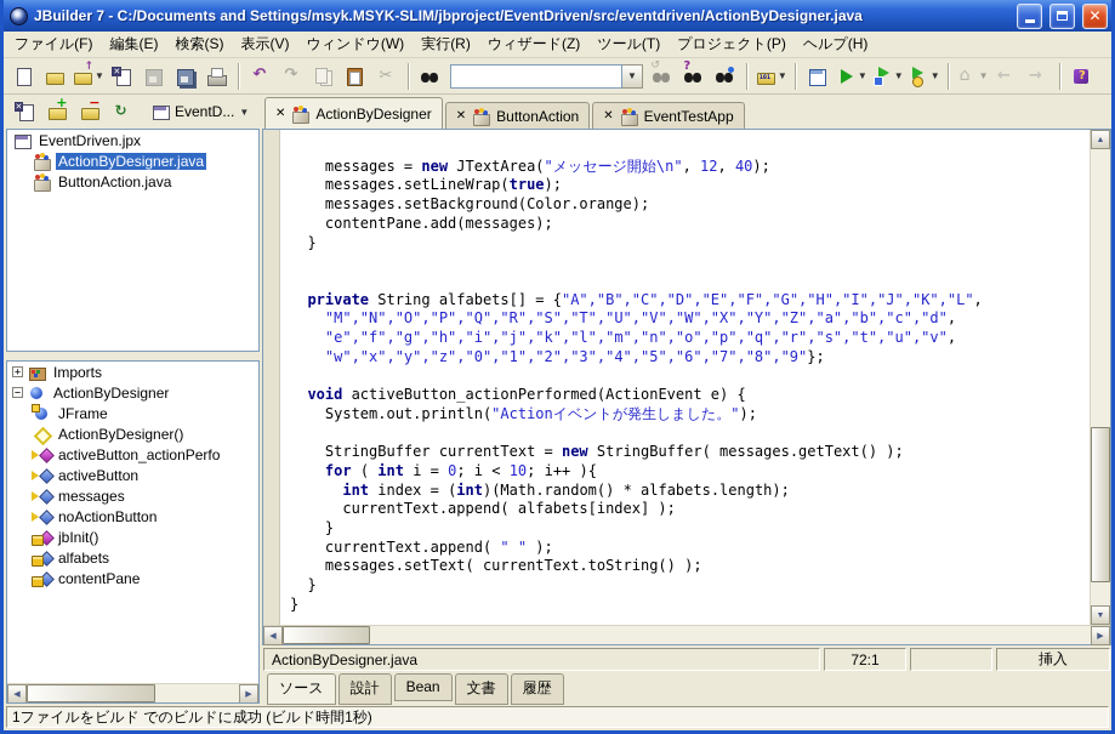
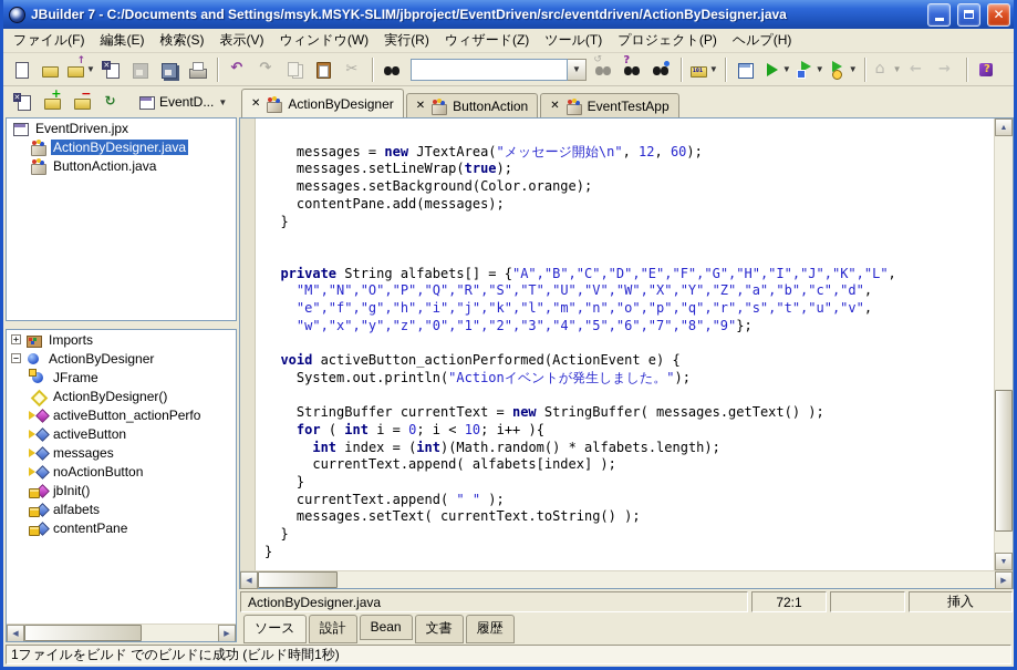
  JBuilder 7 - C:/Documents and Settings/msyk.MSYK-SLIM/jbproject/EventDriven/src/eventdriven/ActionByDesigner.java
  ✕
  ファイル(F)
  編集(E)
  検索(S)
  表示(V)
  ウィンドウ(W)
  実行(R)
  ウィザード(Z)
  ツール(T)
  プロジェクト(P)
  ヘルプ(H)
  ▼
  ▼
  ▼
  ▼
  ▼
  ▼
  ▼
  EventD...
  ▼
  EventDriven.jpx
  ActionByDesigner.java
  ButtonAction.java
  +
  Imports
  −
  ActionByDesigner
  JFrame
  ActionByDesigner()
  activeButton_actionPerfo
  activeButton
  messages
  noActionButton
  jbInit()
  alfabets
  contentPane
  ✕
  ActionByDesigner
  ✕
  ButtonAction
  ✕
  EventTestApp
- messages = new JTextArea("メッセージ開始\n", 12, 40);
+ messages = new JTextArea("メッセージ開始\n", 12, 60);
  messages.setLineWrap(true);
  messages.setBackground(Color.orange);
  contentPane.add(messages);
  }
  private String alfabets[] = {"A","B","C","D","E","F","G","H","I","J","K","L",
  "M","N","O","P","Q","R","S","T","U","V","W","X","Y","Z","a","b","c","d",
  "e","f","g","h","i","j","k","l","m","n","o","p","q","r","s","t","u","v",
  "w","x","y","z","0","1","2","3","4","5","6","7","8","9"};
  void activeButton_actionPerformed(ActionEvent e) {
  System.out.println("Actionイベントが発生しました。");
  StringBuffer currentText = new StringBuffer( messages.getText() );
  for ( int i = 0; i < 10; i++ ){
  int index = (int)(Math.random() * alfabets.length);
  currentText.append( alfabets[index] );
  }
  currentText.append( " " );
  messages.setText( currentText.toString() );
  }
  }
  ActionByDesigner.java
  72:1
  挿入
  ソース
  設計
  Bean
  文書
  履歴
  1ファイルをビルド でのビルドに成功 (ビルド時間1秒)
